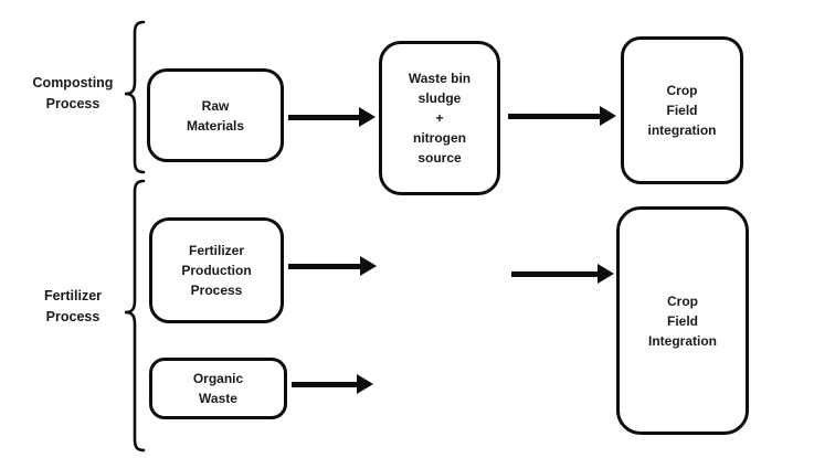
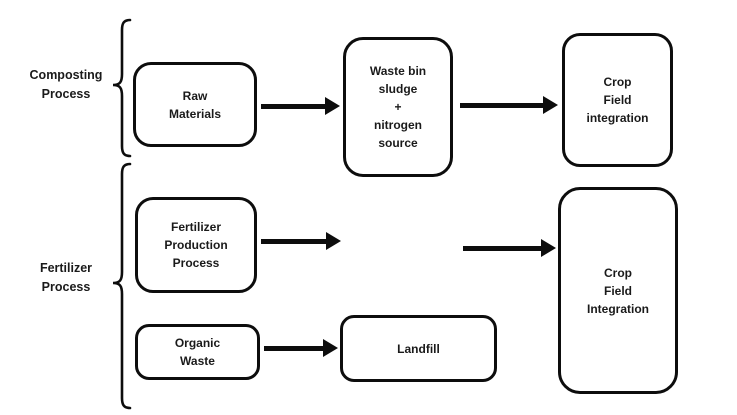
  Composting
  Process
  Fertilizer
  Process
  Raw
  Materials
  Waste bin
  sludge
  +
  nitrogen
  source
  Crop
  Field
  integration
  Fertilizer
  Production
  Process
  Crop
  Field
  Integration
  Organic
  Waste
+ Landfill
